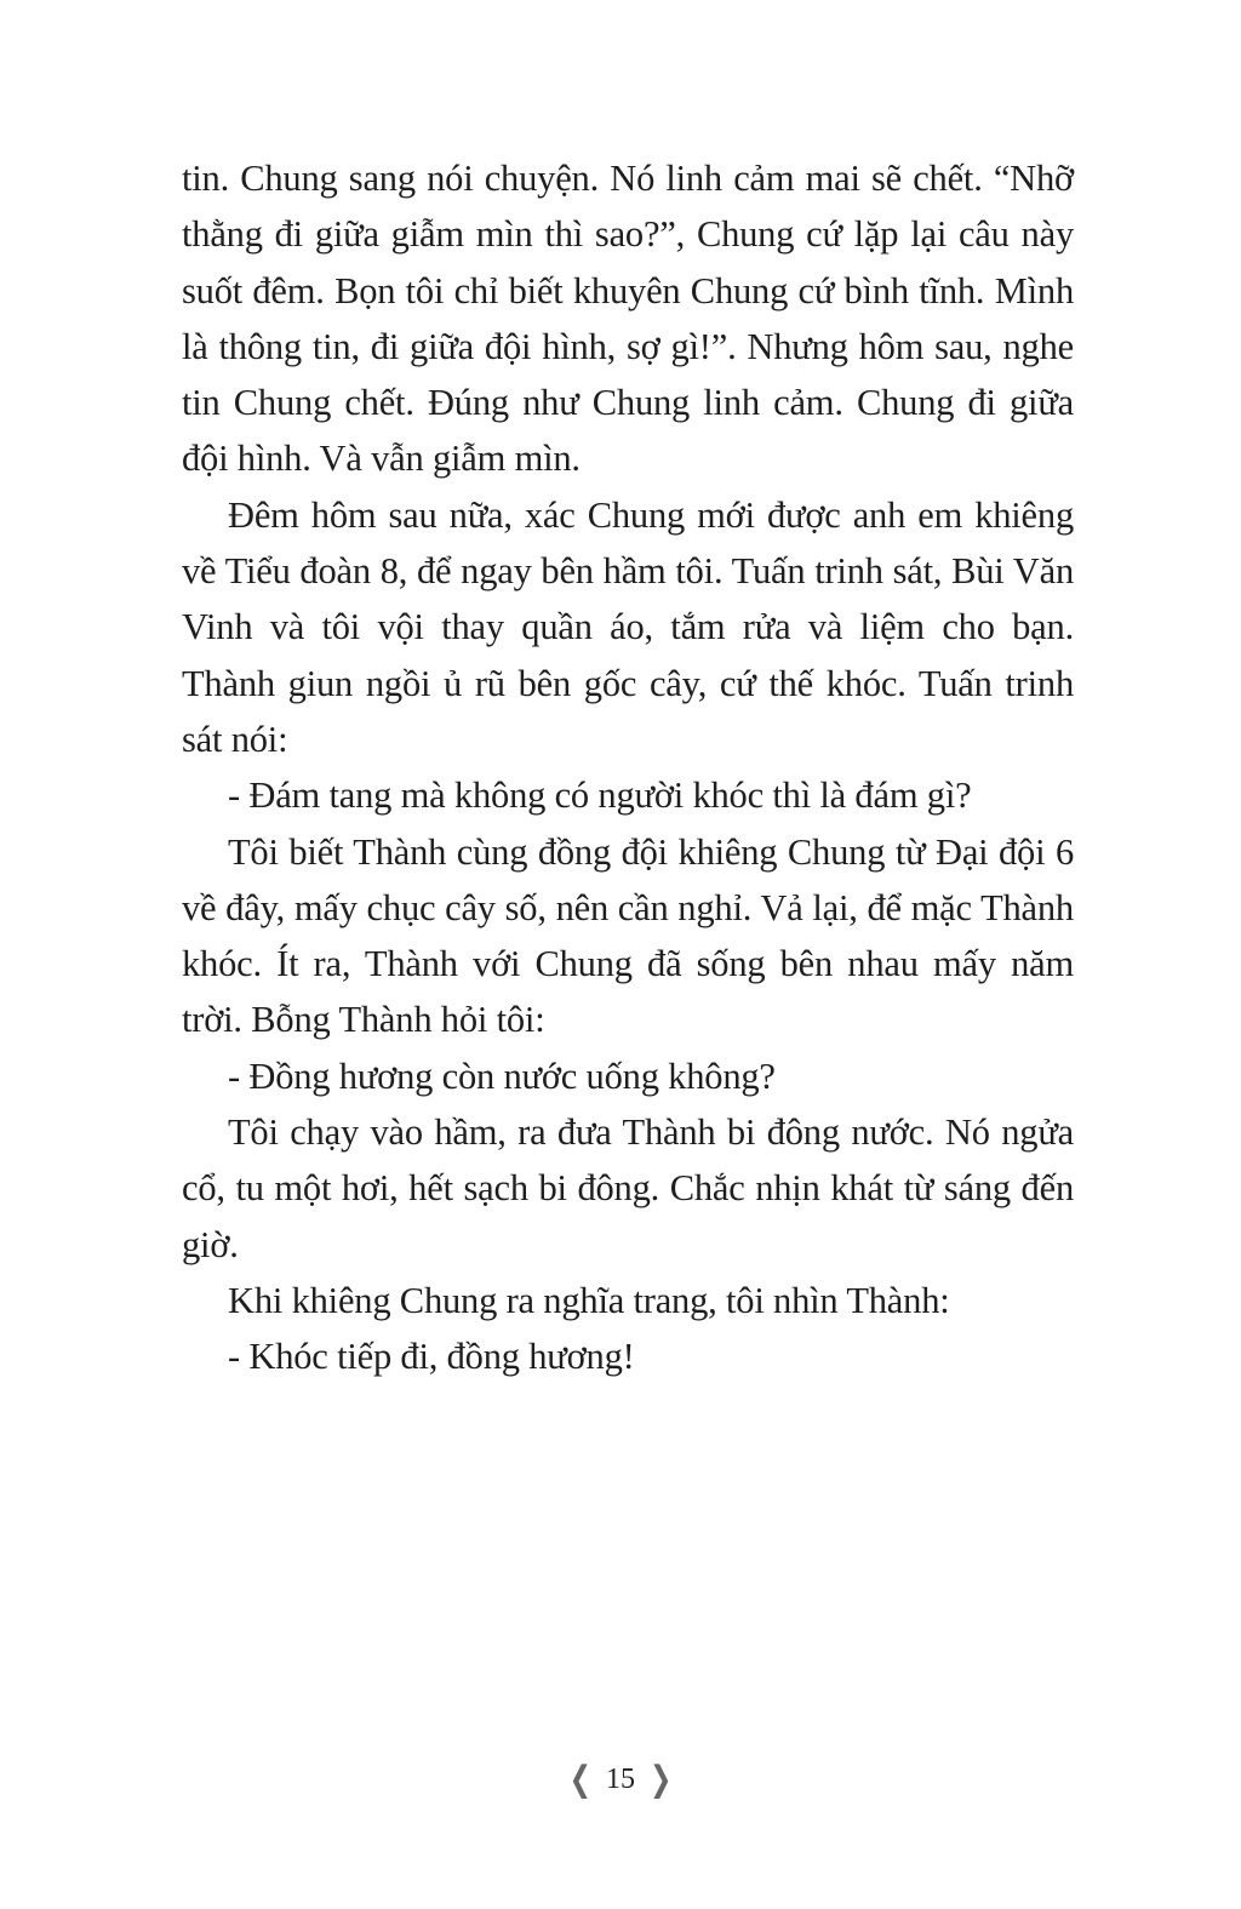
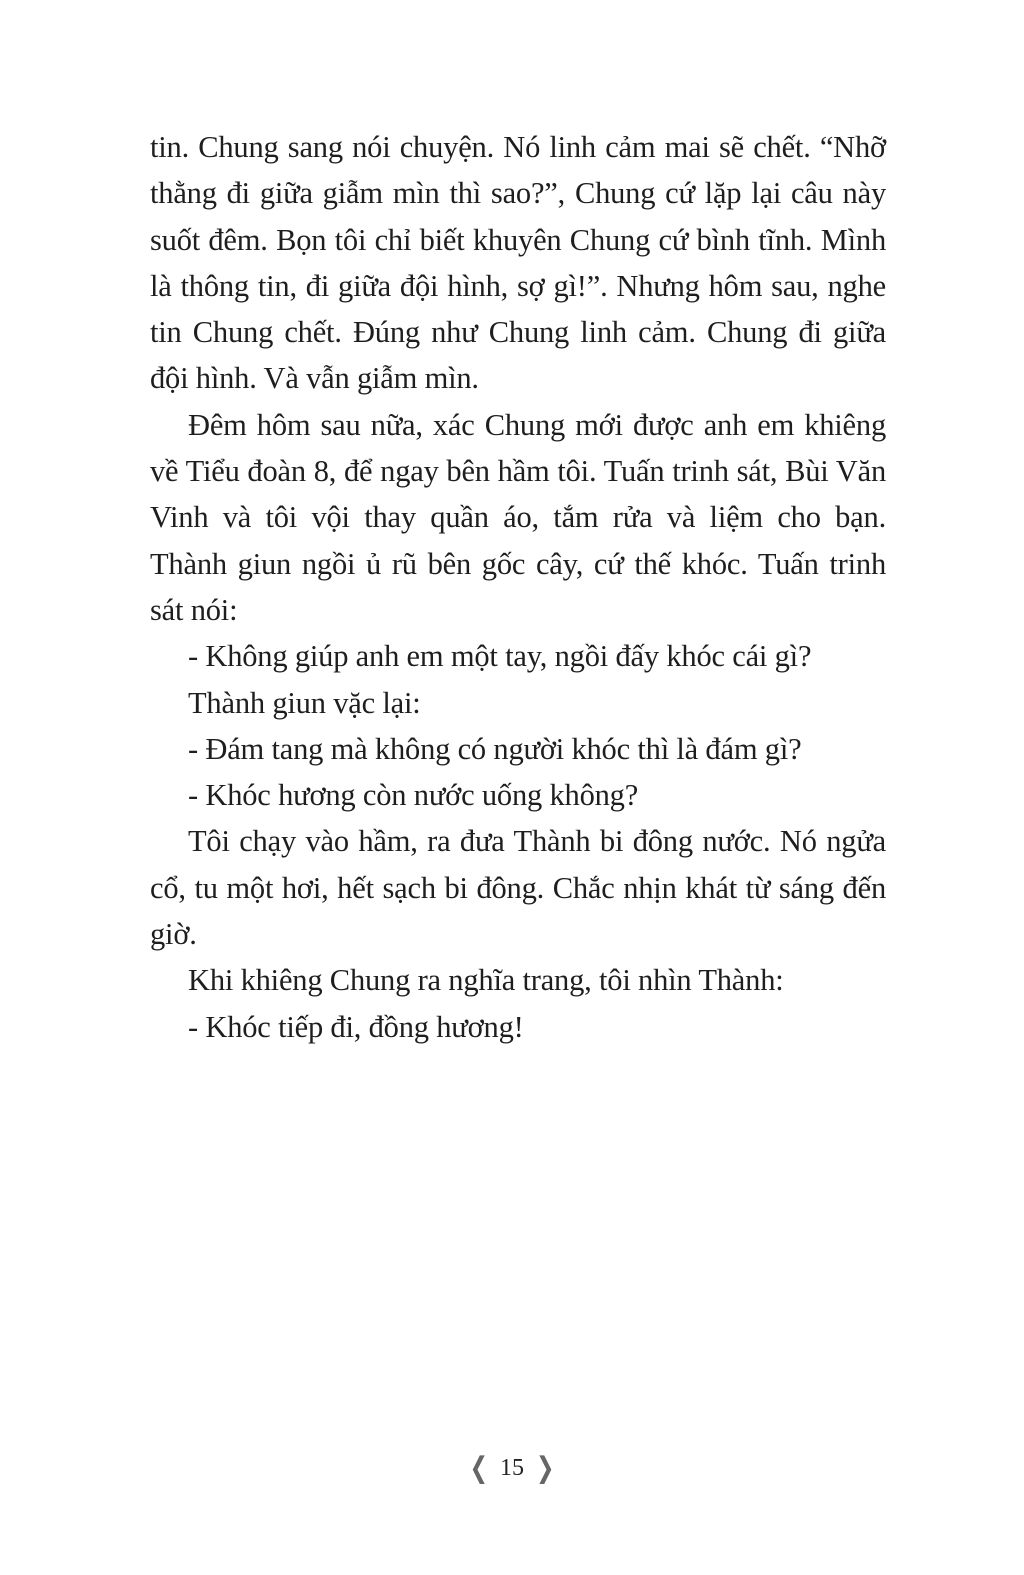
  tin. Chung sang nói chuyện. Nó linh cảm mai sẽ chết. “Nhỡ thằng đi giữa giẫm mìn thì sao?”, Chung cứ lặp lại câu này suốt đêm. Bọn tôi chỉ biết khuyên Chung cứ bình tĩnh. Mình là thông tin, đi giữa đội hình, sợ gì!”. Nhưng hôm sau, nghe tin Chung chết. Đúng như Chung linh cảm. Chung đi giữa đội hình. Và vẫn giẫm mìn.
  Đêm hôm sau nữa, xác Chung mới được anh em khiêng về Tiểu đoàn 8, để ngay bên hầm tôi. Tuấn trinh sát, Bùi Văn Vinh và tôi vội thay quần áo, tắm rửa và liệm cho bạn. Thành giun ngồi ủ rũ bên gốc cây, cứ thế khóc. Tuấn trinh sát nói:
+ - Không giúp anh em một tay, ngồi đấy khóc cái gì?
+ Thành giun vặc lại:
  - Đám tang mà không có người khóc thì là đám gì?
- Tôi biết Thành cùng đồng đội khiêng Chung từ Đại đội 6 về đây, mấy chục cây số, nên cần nghỉ. Vả lại, để mặc Thành khóc. Ít ra, Thành với Chung đã sống bên nhau mấy năm trời. Bỗng Thành hỏi tôi:
- - Đồng hương còn nước uống không?
+ - Khóc hương còn nước uống không?
  Tôi chạy vào hầm, ra đưa Thành bi đông nước. Nó ngửa cổ, tu một hơi, hết sạch bi đông. Chắc nhịn khát từ sáng đến giờ.
  Khi khiêng Chung ra nghĩa trang, tôi nhìn Thành:
  - Khóc tiếp đi, đồng hương!
  ❮ 15 ❯
